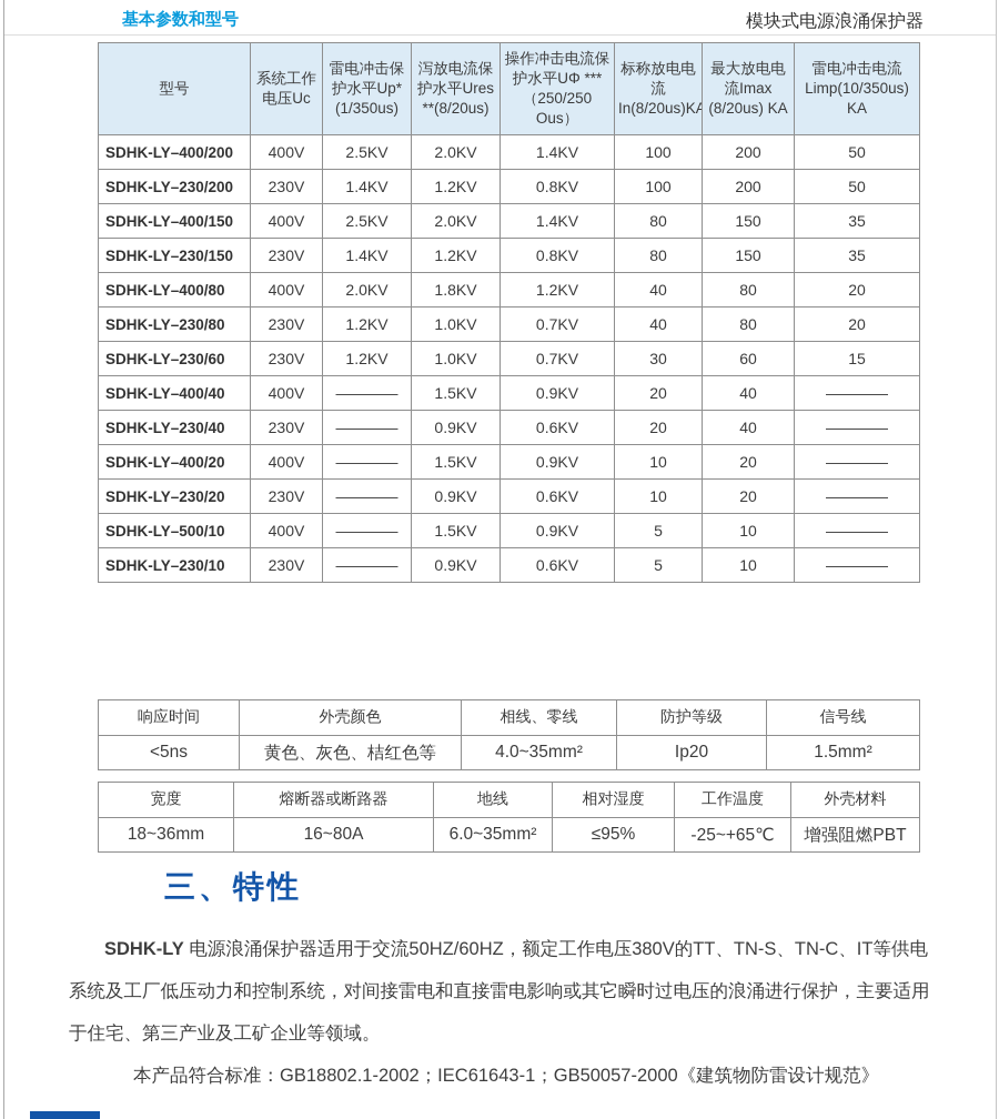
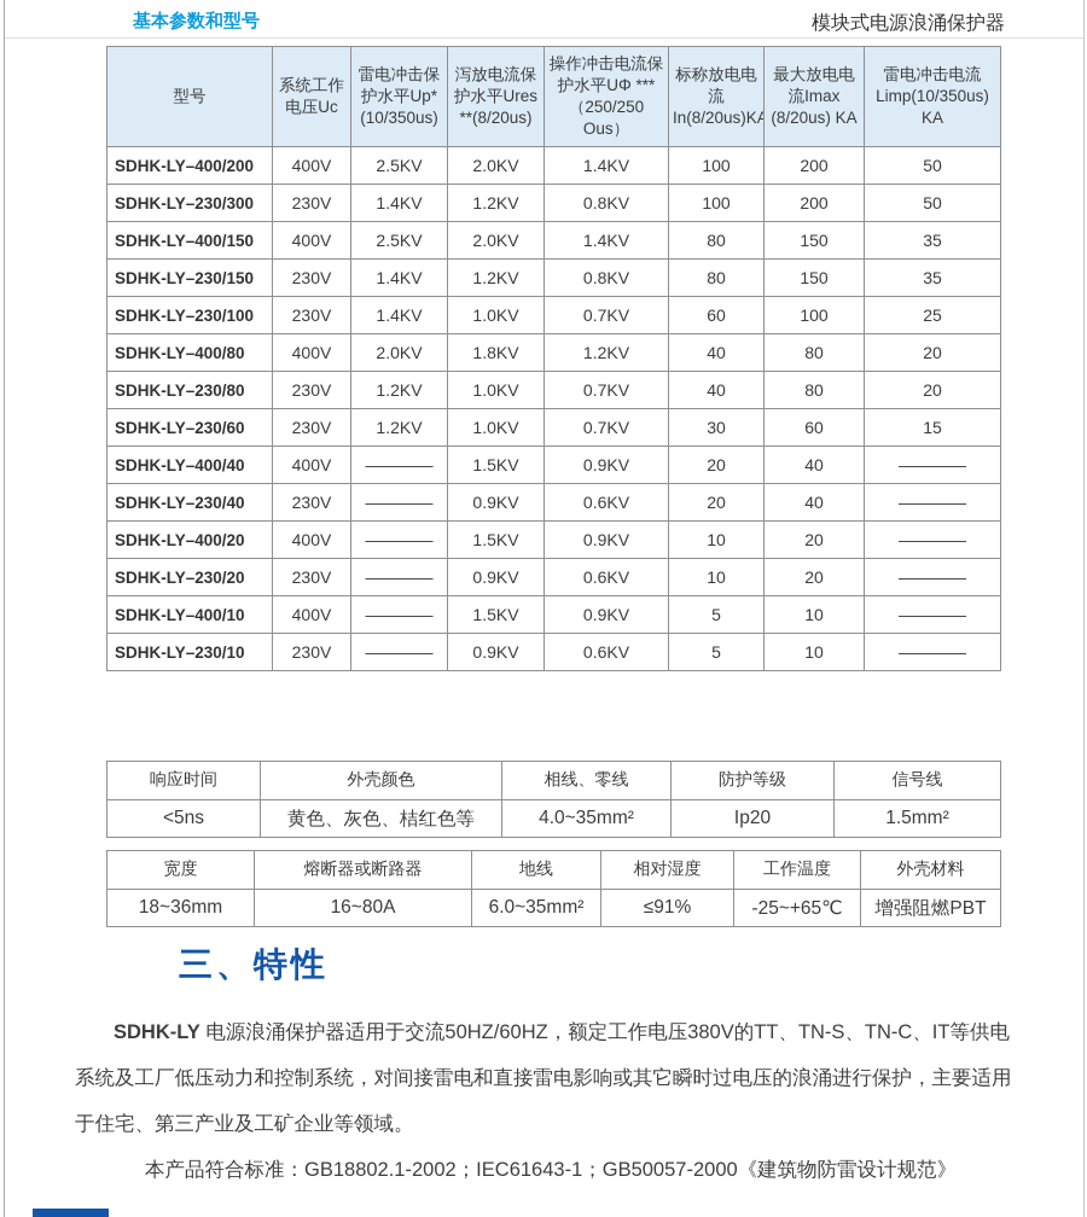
  基本参数和型号
  模块式电源浪涌保护器
- 型号	系统工作电压Uc	雷电冲击保护水平Up* (1/350us)	泻放电流保护水平Ures **(8/20us)	操作冲击电流保护水平UΦ *** （250/250 Ous）	标称放电电流In(8/20us)KA	最大放电电流Imax (8/20us) KA	雷电冲击电流 Limp(10/350us) KA
+ 型号	系统工作电压Uc	雷电冲击保护水平Up* (10/350us)	泻放电流保护水平Ures **(8/20us)	操作冲击电流保护水平UΦ *** （250/250 Ous）	标称放电电流In(8/20us)KA	最大放电电流Imax (8/20us) KA	雷电冲击电流 Limp(10/350us) KA
  SDHK-LY–400/200	400V	2.5KV	2.0KV	1.4KV	100	200	50
- SDHK-LY–230/200	230V	1.4KV	1.2KV	0.8KV	100	200	50
+ SDHK-LY–230/300	230V	1.4KV	1.2KV	0.8KV	100	200	50
  SDHK-LY–400/150	400V	2.5KV	2.0KV	1.4KV	80	150	35
  SDHK-LY–230/150	230V	1.4KV	1.2KV	0.8KV	80	150	35
+ SDHK-LY–230/100	230V	1.4KV	1.0KV	0.7KV	60	100	25
  SDHK-LY–400/80	400V	2.0KV	1.8KV	1.2KV	40	80	20
  SDHK-LY–230/80	230V	1.2KV	1.0KV	0.7KV	40	80	20
  SDHK-LY–230/60	230V	1.2KV	1.0KV	0.7KV	30	60	15
  SDHK-LY–400/40	400V	————	1.5KV	0.9KV	20	40	————
  SDHK-LY–230/40	230V	————	0.9KV	0.6KV	20	40	————
  SDHK-LY–400/20	400V	————	1.5KV	0.9KV	10	20	————
  SDHK-LY–230/20	230V	————	0.9KV	0.6KV	10	20	————
- SDHK-LY–500/10	400V	————	1.5KV	0.9KV	5	10	————
+ SDHK-LY–400/10	400V	————	1.5KV	0.9KV	5	10	————
  SDHK-LY–230/10	230V	————	0.9KV	0.6KV	5	10	————
  响应时间	外壳颜色	相线、零线	防护等级	信号线
  <5ns	黄色、灰色、桔红色等	4.0~35mm²	Ip20	1.5mm²
  宽度	熔断器或断路器	地线	相对湿度	工作温度	外壳材料
- 18~36mm	16~80A	6.0~35mm²	≤95%	-25~+65℃	增强阻燃PBT
+ 18~36mm	16~80A	6.0~35mm²	≤91%	-25~+65℃	增强阻燃PBT
  三、特性
  SDHK-LY 电源浪涌保护器适用于交流50HZ/60HZ，额定工作电压380V的TT、TN-S、TN-C、IT等供电系统及工厂低压动力和控制系统，对间接雷电和直接雷电影响或其它瞬时过电压的浪涌进行保护，主要适用于住宅、第三产业及工矿企业等领域。
  本产品符合标准：GB18802.1-2002；IEC61643-1；GB50057-2000《建筑物防雷设计规范》
